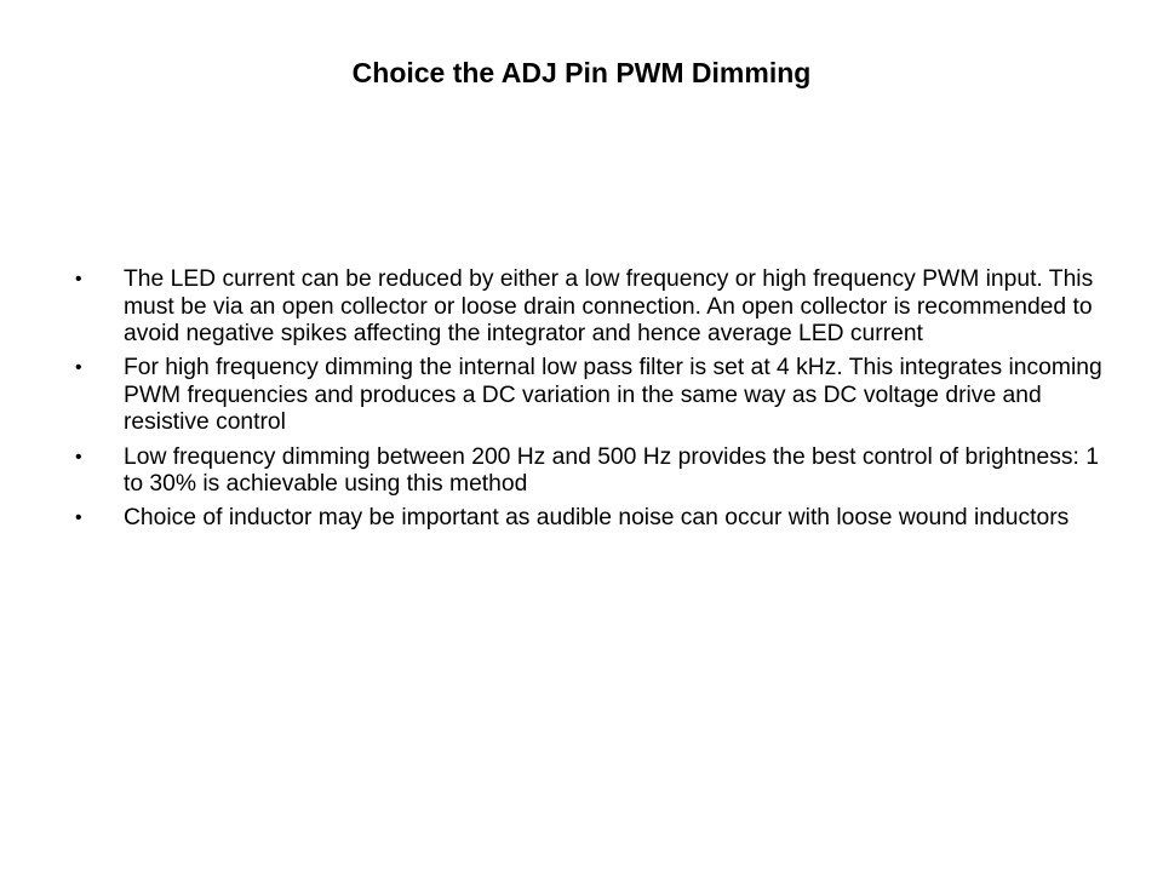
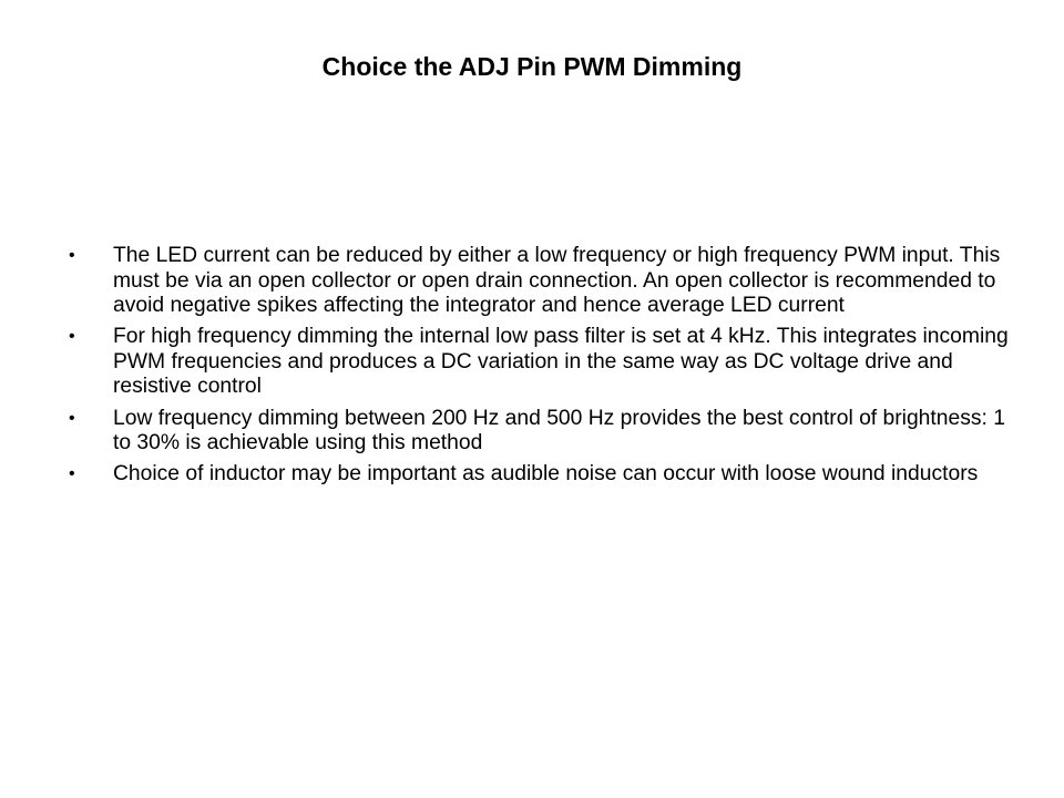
  Choice the ADJ Pin PWM Dimming
  •
- The LED current can be reduced by either a low frequency or high frequency PWM input. This must be via an open collector or loose drain connection. An open collector is recommended to avoid negative spikes affecting the integrator and hence average LED current
+ The LED current can be reduced by either a low frequency or high frequency PWM input. This must be via an open collector or open drain connection. An open collector is recommended to avoid negative spikes affecting the integrator and hence average LED current
  •
  For high frequency dimming the internal low pass filter is set at 4 kHz. This integrates incoming PWM frequencies and produces a DC variation in the same way as DC voltage drive and resistive control
  •
  Low frequency dimming between 200 Hz and 500 Hz provides the best control of brightness: 1 to 30% is achievable using this method
  •
  Choice of inductor may be important as audible noise can occur with loose wound inductors
